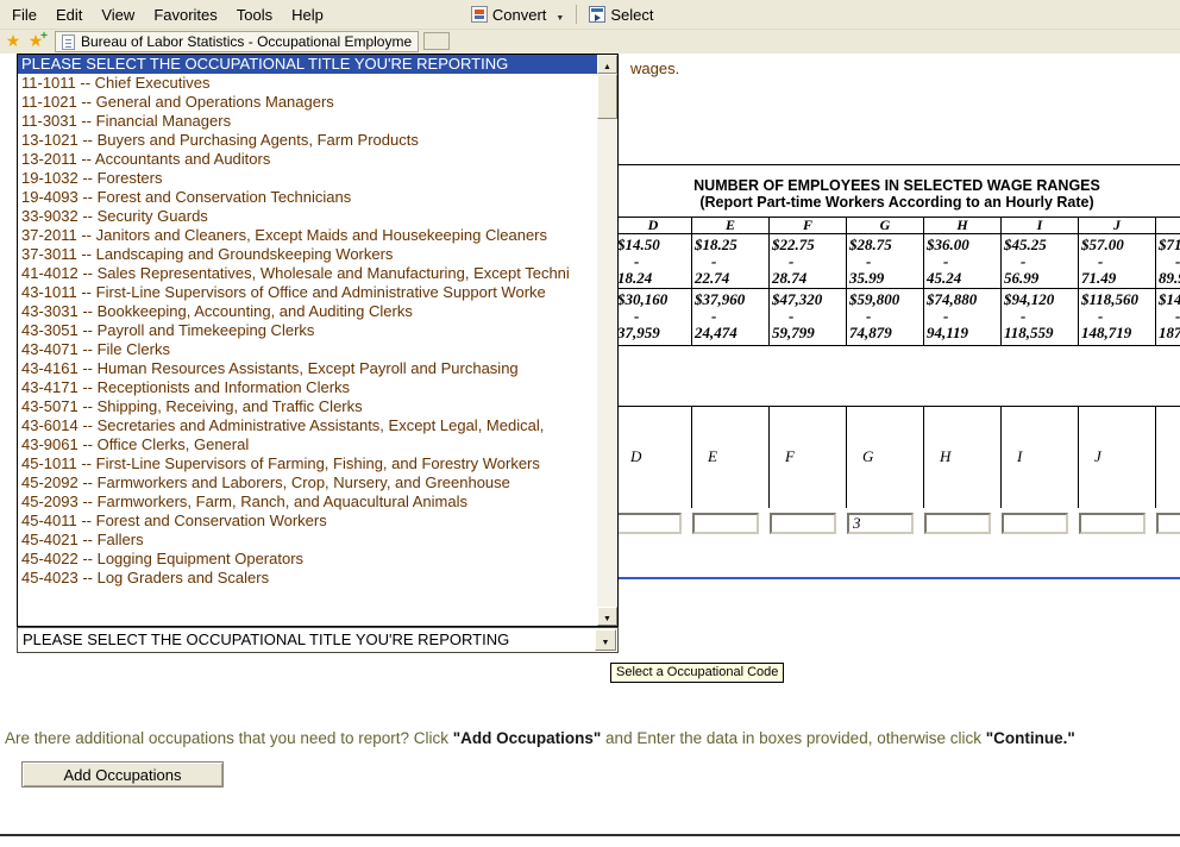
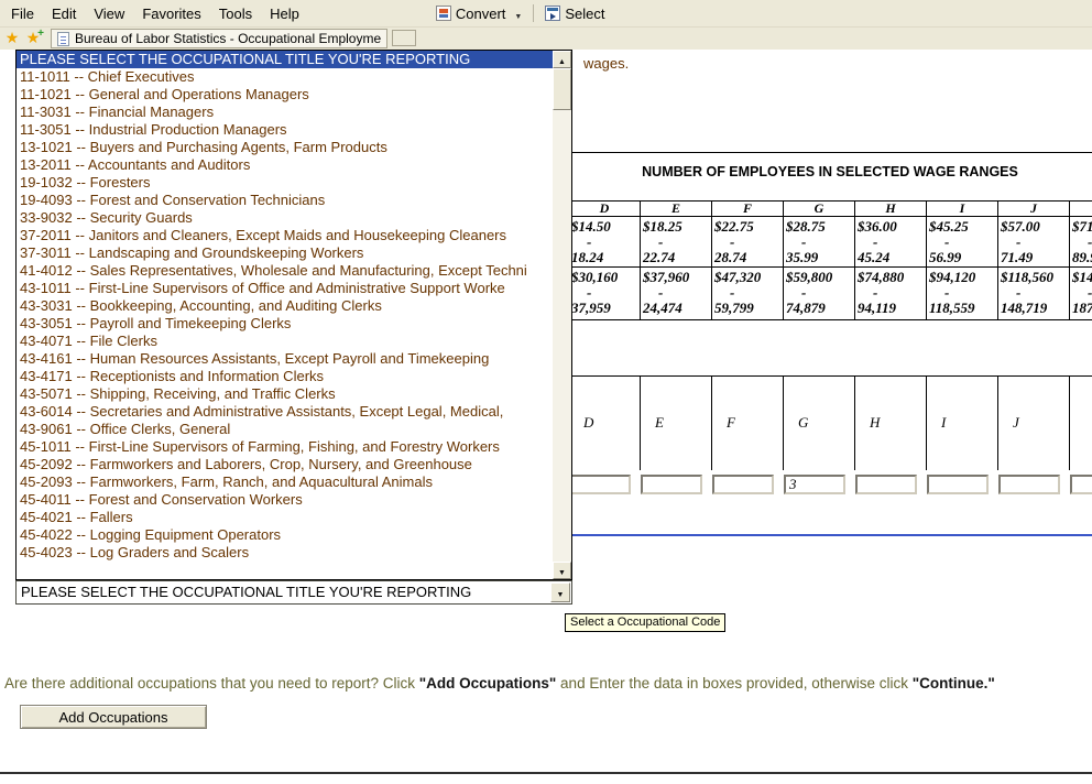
  wages.
  NUMBER OF EMPLOYEES IN SELECTED WAGE RANGES
- (Report Part-time Workers According to an Hourly Rate)
  D
  $14.50
  -
  18.24
  $30,160
  -
  37,959
  E
  $18.25
  -
  22.74
  $37,960
  -
  24,474
  F
  $22.75
  -
  28.74
  $47,320
  -
  59,799
  G
  $28.75
  -
  35.99
  $59,800
  -
  74,879
  H
  $36.00
  -
  45.24
  $74,880
  -
  94,119
  I
  $45.25
  -
  56.99
  $94,120
  -
  118,559
  J
  $57.00
  -
  71.49
  $118,560
  -
  148,719
  -
  -
  D
  E
  F
  G
  H
  I
  J
  3
  Select a Occupational Code
  Are there additional occupations that you need to report? Click "Add Occupations" and Enter the data in boxes provided, otherwise click "Continue."
  Add Occupations
  File
  Edit
  View
  Favorites
  Tools
  Help
  Convert
  Select
  Bureau of Labor Statistics - Occupational Employme
  PLEASE SELECT THE OCCUPATIONAL TITLE YOU'RE REPORTING
  11-1011 -- Chief Executives
  11-1021 -- General and Operations Managers
  11-3031 -- Financial Managers
+ 11-3051 -- Industrial Production Managers
  13-1021 -- Buyers and Purchasing Agents, Farm Products
  13-2011 -- Accountants and Auditors
  19-1032 -- Foresters
  19-4093 -- Forest and Conservation Technicians
  33-9032 -- Security Guards
  37-2011 -- Janitors and Cleaners, Except Maids and Housekeeping Cleaners
  37-3011 -- Landscaping and Groundskeeping Workers
  41-4012 -- Sales Representatives, Wholesale and Manufacturing, Except Techni
  43-1011 -- First-Line Supervisors of Office and Administrative Support Worke
  43-3031 -- Bookkeeping, Accounting, and Auditing Clerks
  43-3051 -- Payroll and Timekeeping Clerks
  43-4071 -- File Clerks
- 43-4161 -- Human Resources Assistants, Except Payroll and Purchasing
+ 43-4161 -- Human Resources Assistants, Except Payroll and Timekeeping
  43-4171 -- Receptionists and Information Clerks
  43-5071 -- Shipping, Receiving, and Traffic Clerks
  43-6014 -- Secretaries and Administrative Assistants, Except Legal, Medical,
  43-9061 -- Office Clerks, General
  45-1011 -- First-Line Supervisors of Farming, Fishing, and Forestry Workers
  45-2092 -- Farmworkers and Laborers, Crop, Nursery, and Greenhouse
  45-2093 -- Farmworkers, Farm, Ranch, and Aquacultural Animals
  45-4011 -- Forest and Conservation Workers
  45-4021 -- Fallers
  45-4022 -- Logging Equipment Operators
  45-4023 -- Log Graders and Scalers
  PLEASE SELECT THE OCCUPATIONAL TITLE YOU'RE REPORTING
